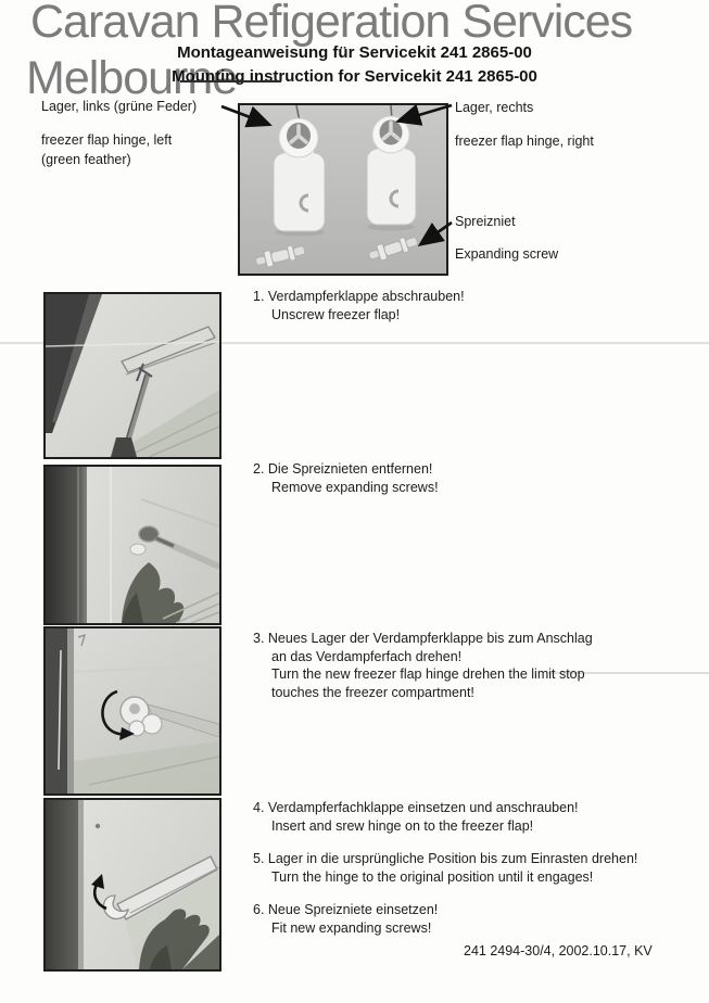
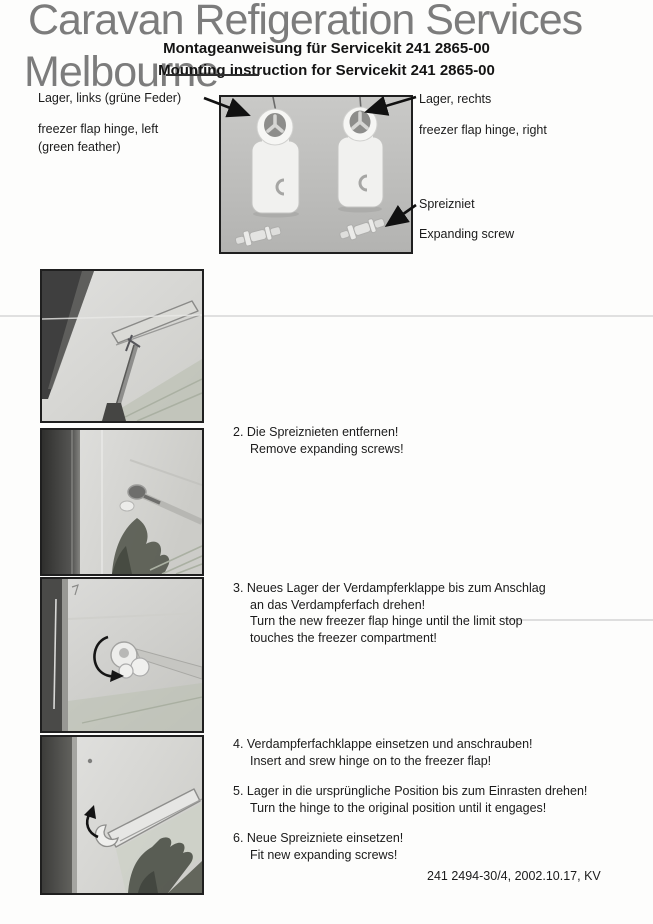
  Caravan Refigeration Services
  Melbourne
  Montageanweisung für Servicekit 241 2865-00
  Mounting instruction for Servicekit 241 2865-00
  Lager, links (grüne Feder)
  freezer flap hinge, left
  (green feather)
  Lager, rechts
  freezer flap hinge, right
  Spreizniet
  Expanding screw
- 1. Verdampferklappe abschrauben!
- Unscrew freezer flap!
  2. Die Spreiznieten entfernen!
  Remove expanding screws!
  3. Neues Lager der Verdampferklappe bis zum Anschlag
  an das Verdampferfach drehen!
- Turn the new freezer flap hinge drehen the limit stop
+ Turn the new freezer flap hinge until the limit stop
  touches the freezer compartment!
  4. Verdampferfachklappe einsetzen und anschrauben!
  Insert and srew hinge on to the freezer flap!
  5. Lager in die ursprüngliche Position bis zum Einrasten drehen!
  Turn the hinge to the original position until it engages!
  6. Neue Spreizniete einsetzen!
  Fit new expanding screws!
  241 2494-30/4, 2002.10.17, KV
